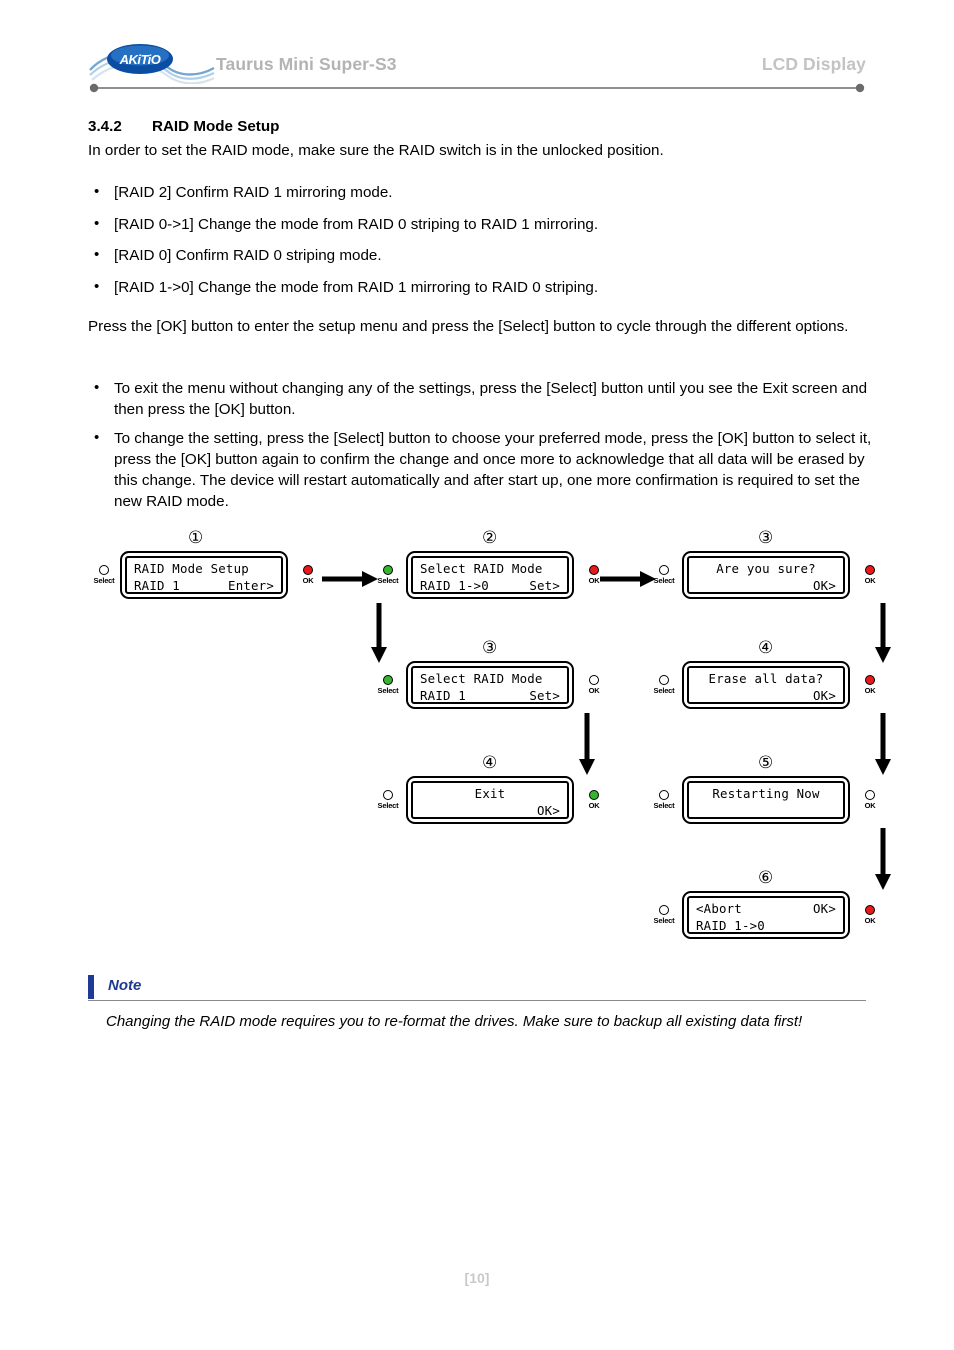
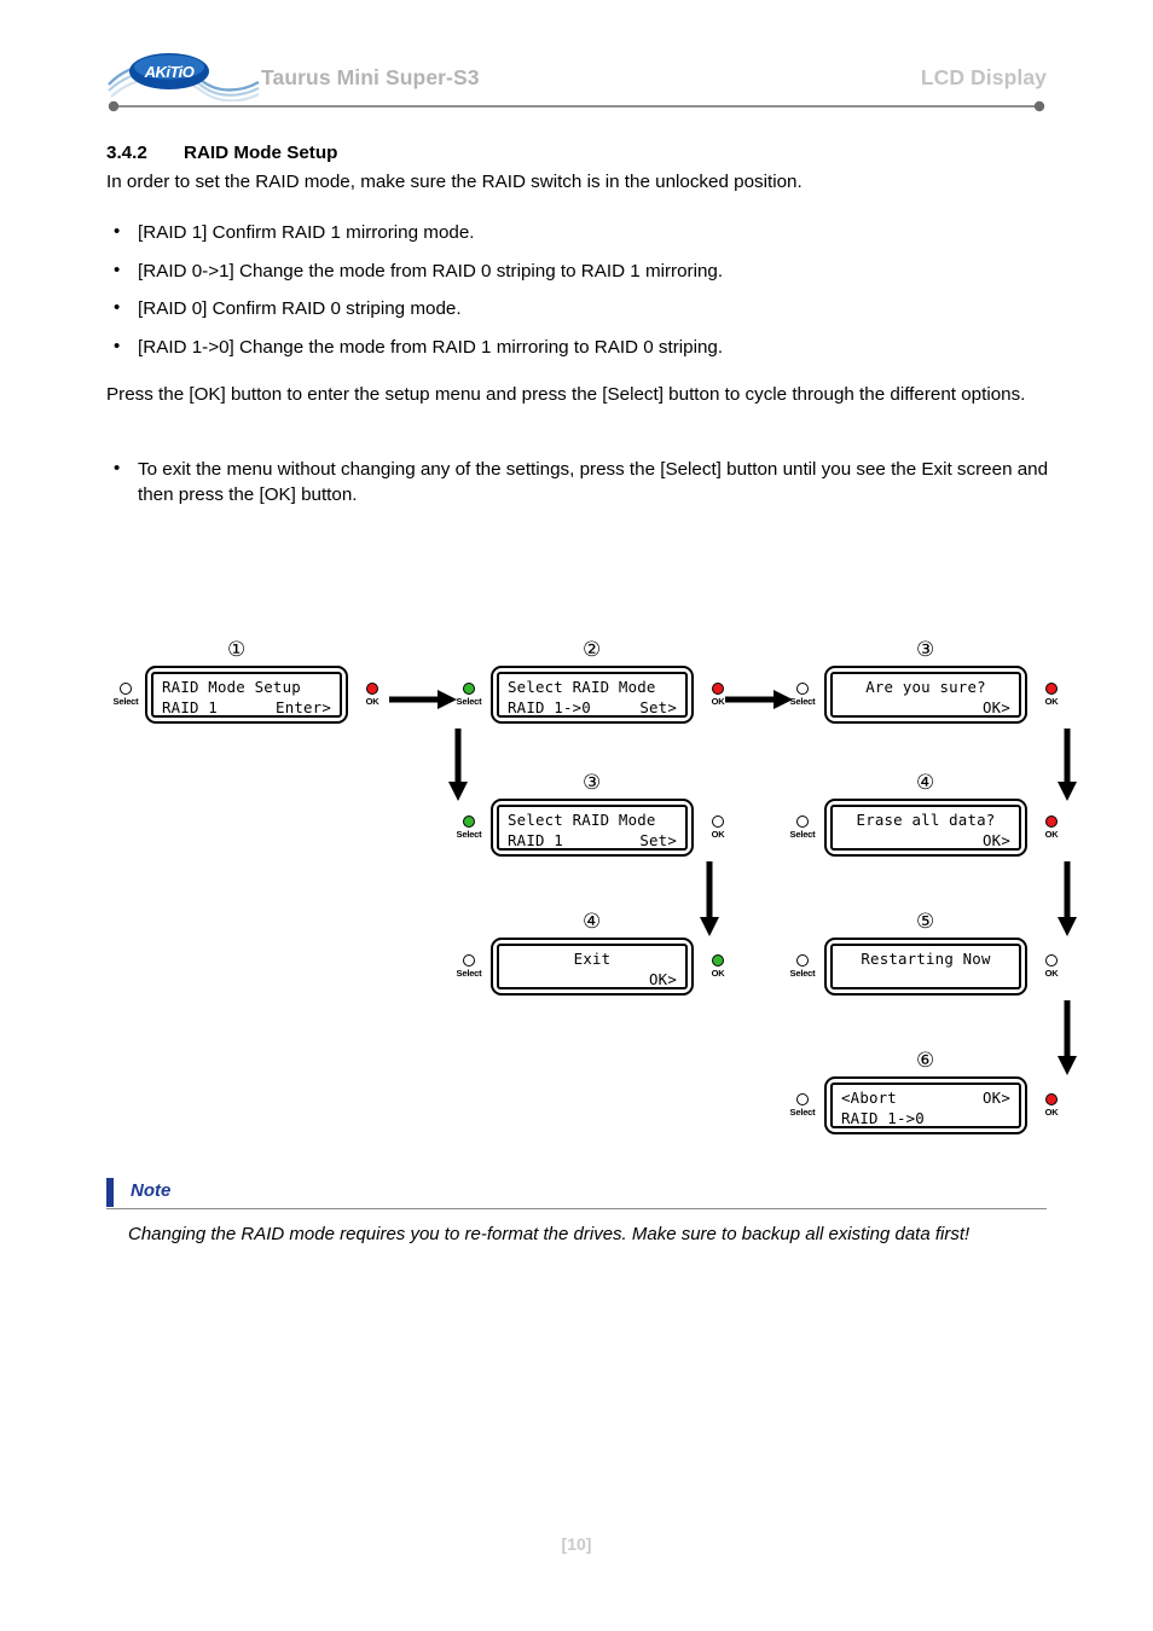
  AKiTiO
  Taurus Mini Super-S3
  LCD Display
  3.4.2 RAID Mode Setup
  In order to set the RAID mode, make sure the RAID switch is in the unlocked position.
- [RAID 2] Confirm RAID 1 mirroring mode.
+ [RAID 1] Confirm RAID 1 mirroring mode.
  [RAID 0->1] Change the mode from RAID 0 striping to RAID 1 mirroring.
  [RAID 0] Confirm RAID 0 striping mode.
  [RAID 1->0] Change the mode from RAID 1 mirroring to RAID 0 striping.
  Press the [OK] button to enter the setup menu and press the [Select] button to cycle through the different options.
  To exit the menu without changing any of the settings, press the [Select] button until you see the Exit screen and then press the [OK] button.
- To change the setting, press the [Select] button to choose your preferred mode, press the [OK] button to select it, press the [OK] button again to confirm the change and once more to acknowledge that all data will be erased by this change. The device will restart automatically and after start up, one more confirmation is required to set the new RAID mode.
  ①
  Select
  RAID Mode Setup
  RAID 1
  Enter>
  OK
  ②
  Select
  Select RAID Mode
  RAID 1->0
  Set>
  OK
  ③
  Select
  Are you sure?
  OK>
  OK
  ③
  Select
  Select RAID Mode
  RAID 1
  Set>
  OK
  ④
  Select
  Erase all data?
  OK>
  OK
  ④
  Select
  Exit
  OK>
  OK
  ⑤
  Select
  Restarting Now
  OK
  ⑥
  Select
  <Abort
  OK>
  RAID 1->0
  OK
  Note
  Changing the RAID mode requires you to re-format the drives. Make sure to backup all existing data first!
  [10]
